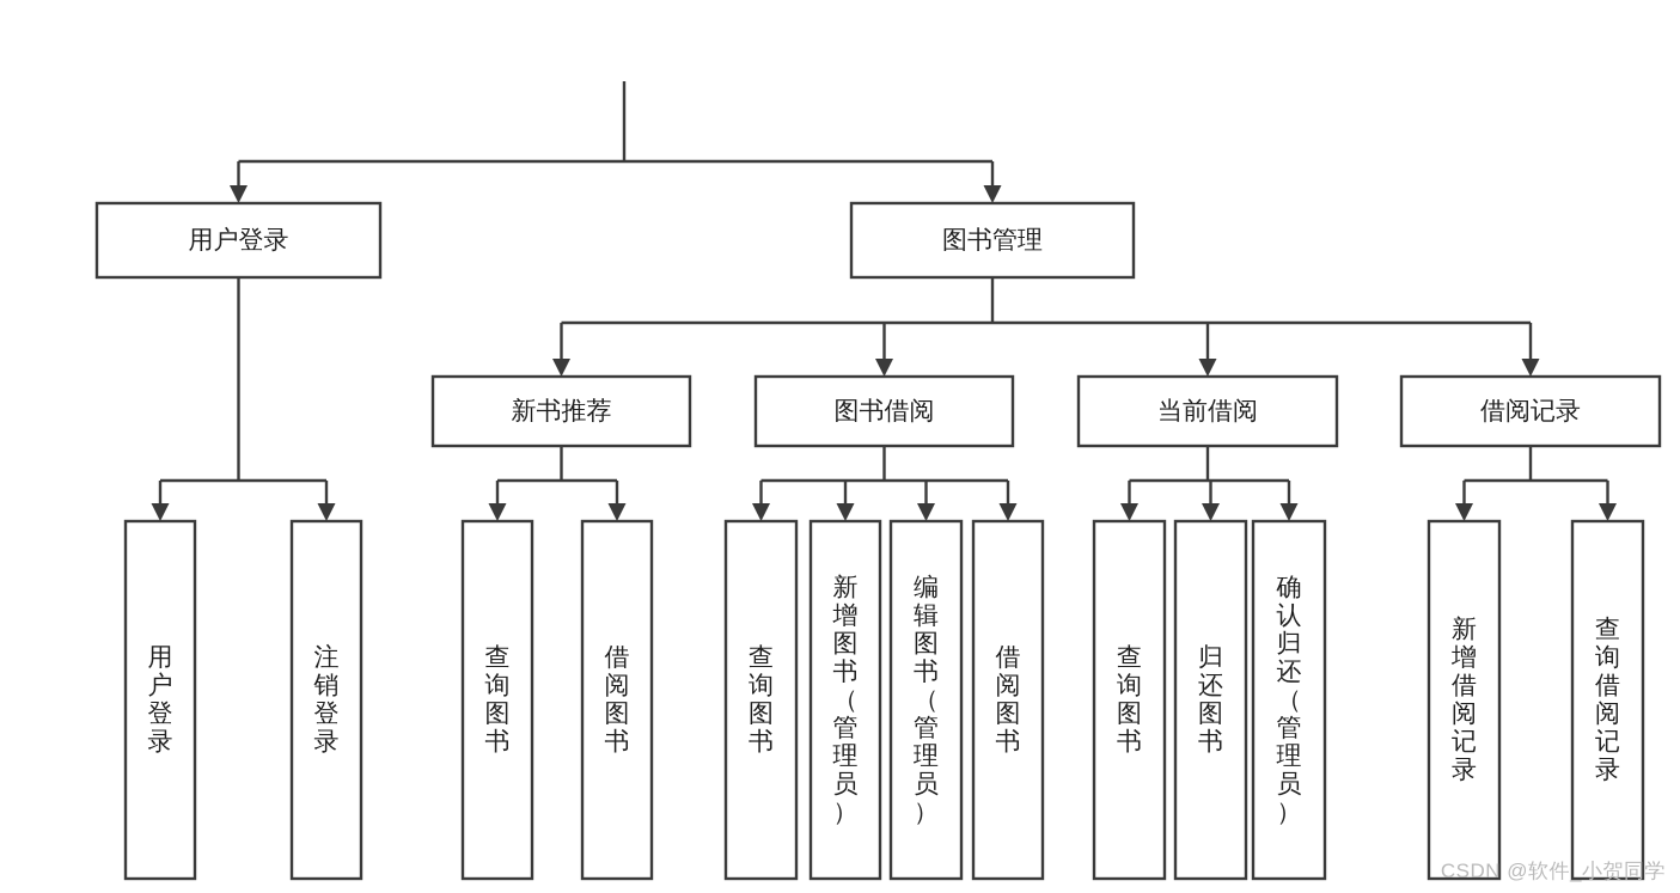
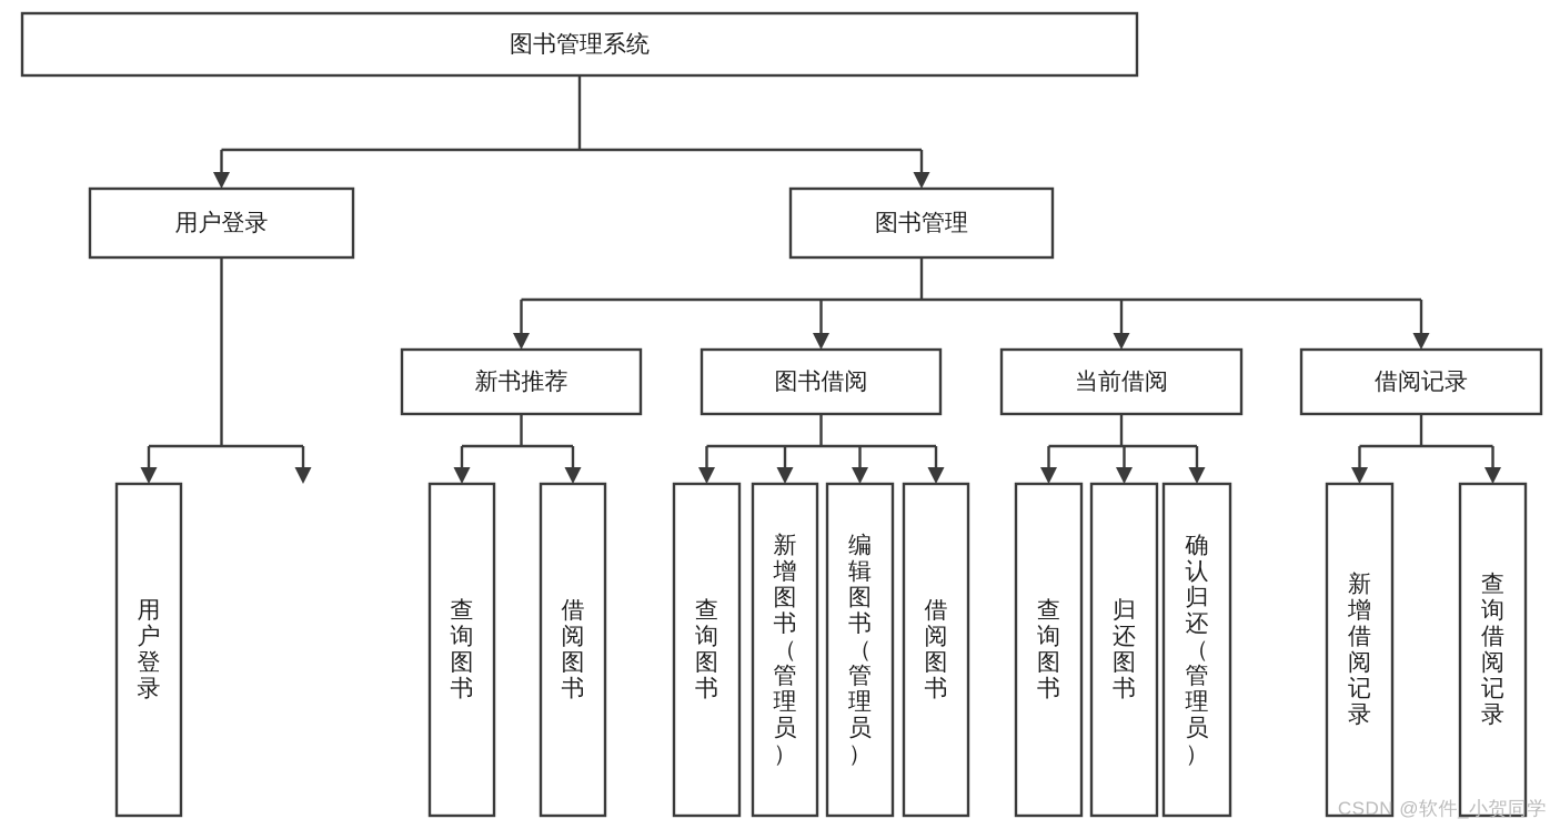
+ 图书管理系统
  用户登录
  图书管理
  新书推荐
  图书借阅
  当前借阅
  借阅记录
  用户登录
- 注销登录
  查询图书
  借阅图书
  查询图书
  新增图书（管理员）
  编辑图书（管理员）
  借阅图书
  查询图书
  归还图书
  确认归还（管理员）
  新增借阅记录
  查询借阅记录
  CSDN @软件_小贺同学
